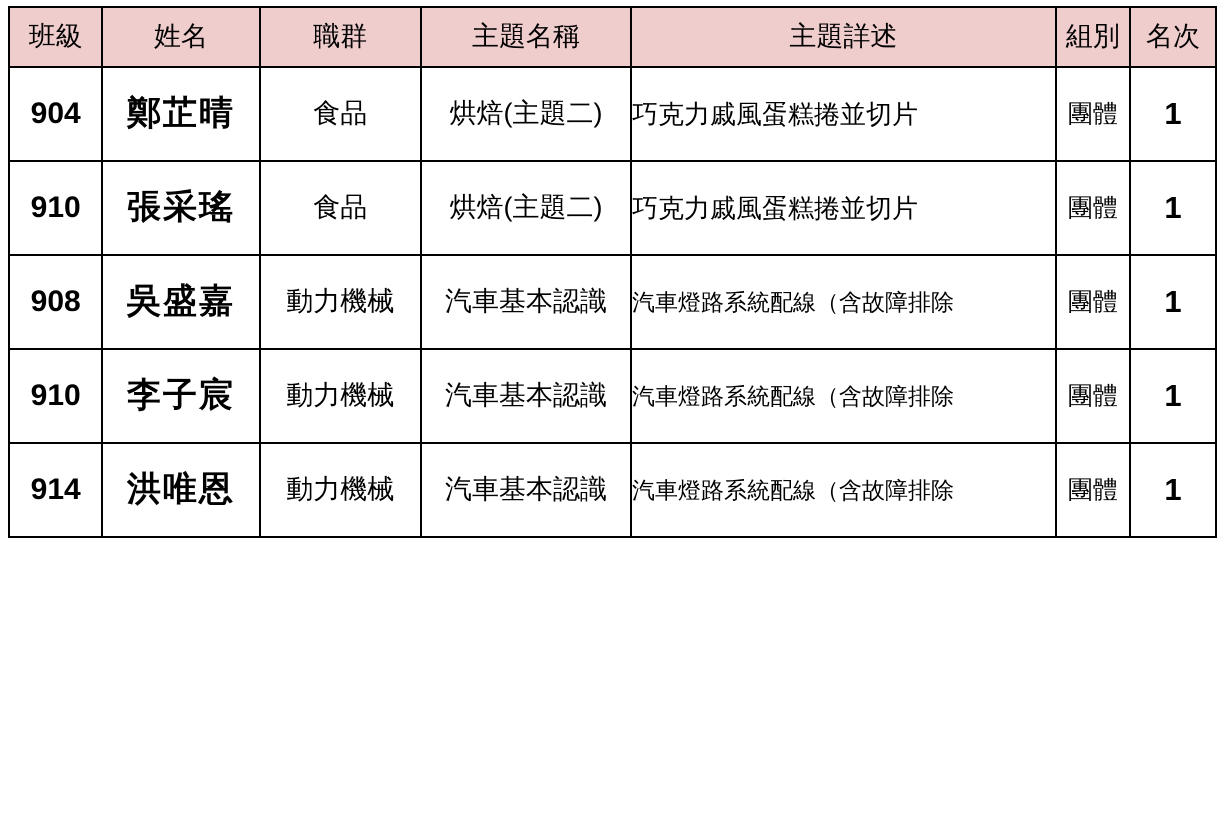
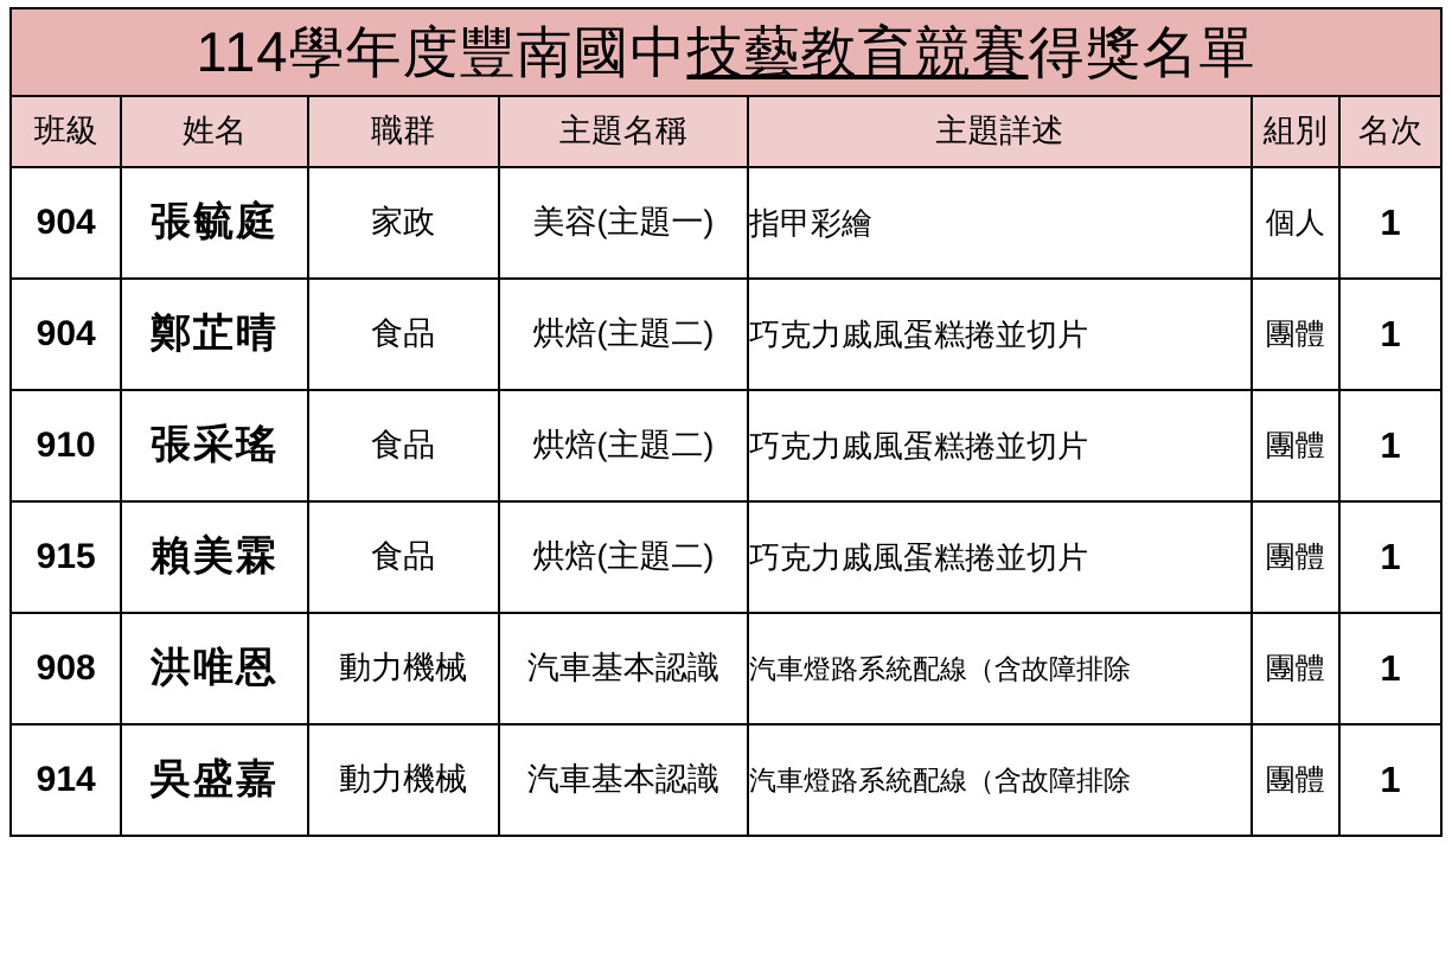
+ 114學年度豐南國中技藝教育競賽得獎名單
  班級	姓名	職群	主題名稱	主題詳述	組別	名次
+ 904	張毓庭	家政	美容(主題一)	指甲彩繪	個人	1
  904	鄭芷晴	食品	烘焙(主題二)	巧克力戚風蛋糕捲並切片	團體	1
  910	張采瑤	食品	烘焙(主題二)	巧克力戚風蛋糕捲並切片	團體	1
+ 915	賴美霖	食品	烘焙(主題二)	巧克力戚風蛋糕捲並切片	團體	1
- 908	吳盛嘉	動力機械	汽車基本認識	汽車燈路系統配線（含故障排除	團體	1
+ 908	洪唯恩	動力機械	汽車基本認識	汽車燈路系統配線（含故障排除	團體	1
- 910	李子宸	動力機械	汽車基本認識	汽車燈路系統配線（含故障排除	團體	1
- 914	洪唯恩	動力機械	汽車基本認識	汽車燈路系統配線（含故障排除	團體	1
+ 914	吳盛嘉	動力機械	汽車基本認識	汽車燈路系統配線（含故障排除	團體	1
